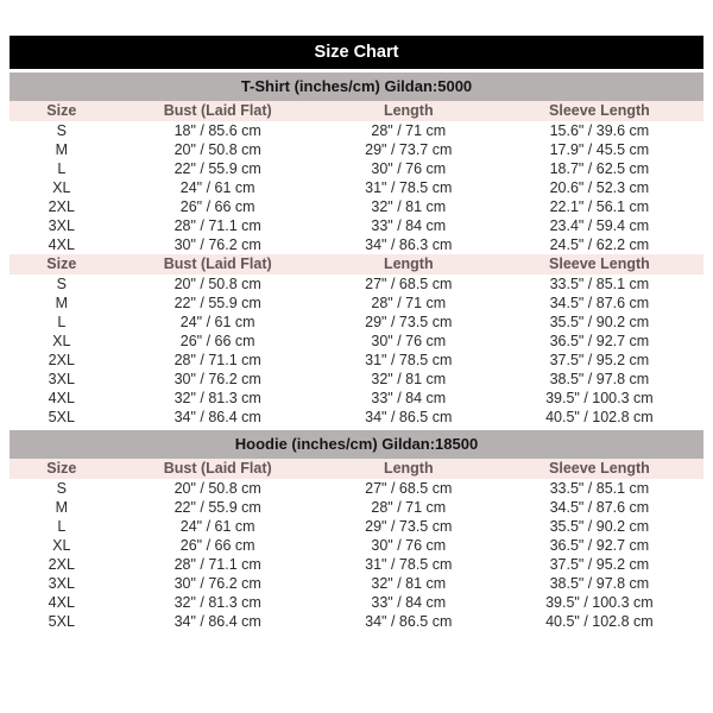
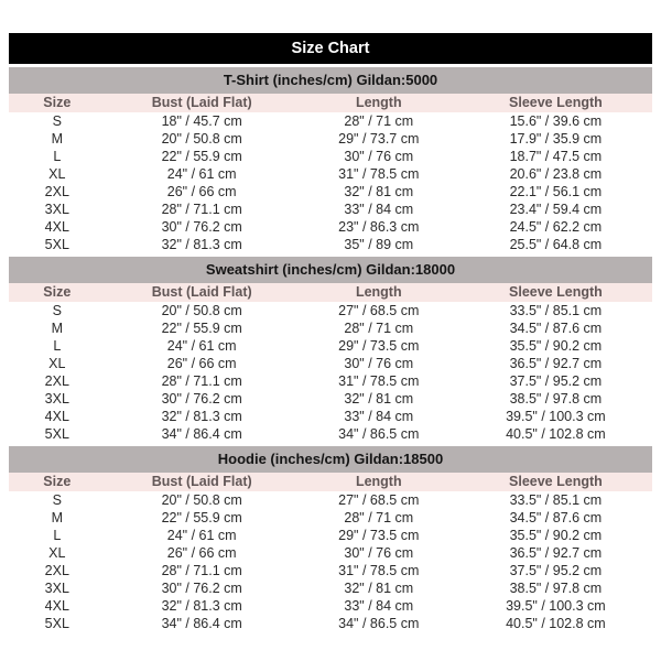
  Size Chart
  T-Shirt (inches/cm) Gildan:5000
  Size	Bust (Laid Flat)	Length	Sleeve Length
- S	18" / 85.6 cm	28" / 71 cm	15.6" / 39.6 cm
+ S	18" / 45.7 cm	28" / 71 cm	15.6" / 39.6 cm
- M	20" / 50.8 cm	29" / 73.7 cm	17.9" / 45.5 cm
+ M	20" / 50.8 cm	29" / 73.7 cm	17.9" / 35.9 cm
- L	22" / 55.9 cm	30" / 76 cm	18.7" / 62.5 cm
+ L	22" / 55.9 cm	30" / 76 cm	18.7" / 47.5 cm
- XL	24" / 61 cm	31" / 78.5 cm	20.6" / 52.3 cm
+ XL	24" / 61 cm	31" / 78.5 cm	20.6" / 23.8 cm
  2XL	26" / 66 cm	32" / 81 cm	22.1" / 56.1 cm
  3XL	28" / 71.1 cm	33" / 84 cm	23.4" / 59.4 cm
- 4XL	30" / 76.2 cm	34" / 86.3 cm	24.5" / 62.2 cm
+ 4XL	30" / 76.2 cm	23" / 86.3 cm	24.5" / 62.2 cm
+ 5XL	32" / 81.3 cm	35" / 89 cm	25.5" / 64.8 cm
+ Sweatshirt (inches/cm) Gildan:18000
  Size	Bust (Laid Flat)	Length	Sleeve Length
  S	20" / 50.8 cm	27" / 68.5 cm	33.5" / 85.1 cm
  M	22" / 55.9 cm	28" / 71 cm	34.5" / 87.6 cm
  L	24" / 61 cm	29" / 73.5 cm	35.5" / 90.2 cm
  XL	26" / 66 cm	30" / 76 cm	36.5" / 92.7 cm
  2XL	28" / 71.1 cm	31" / 78.5 cm	37.5" / 95.2 cm
  3XL	30" / 76.2 cm	32" / 81 cm	38.5" / 97.8 cm
  4XL	32" / 81.3 cm	33" / 84 cm	39.5" / 100.3 cm
  5XL	34" / 86.4 cm	34" / 86.5 cm	40.5" / 102.8 cm
  Hoodie (inches/cm) Gildan:18500
  Size	Bust (Laid Flat)	Length	Sleeve Length
  S	20" / 50.8 cm	27" / 68.5 cm	33.5" / 85.1 cm
  M	22" / 55.9 cm	28" / 71 cm	34.5" / 87.6 cm
  L	24" / 61 cm	29" / 73.5 cm	35.5" / 90.2 cm
  XL	26" / 66 cm	30" / 76 cm	36.5" / 92.7 cm
  2XL	28" / 71.1 cm	31" / 78.5 cm	37.5" / 95.2 cm
  3XL	30" / 76.2 cm	32" / 81 cm	38.5" / 97.8 cm
  4XL	32" / 81.3 cm	33" / 84 cm	39.5" / 100.3 cm
  5XL	34" / 86.4 cm	34" / 86.5 cm	40.5" / 102.8 cm
